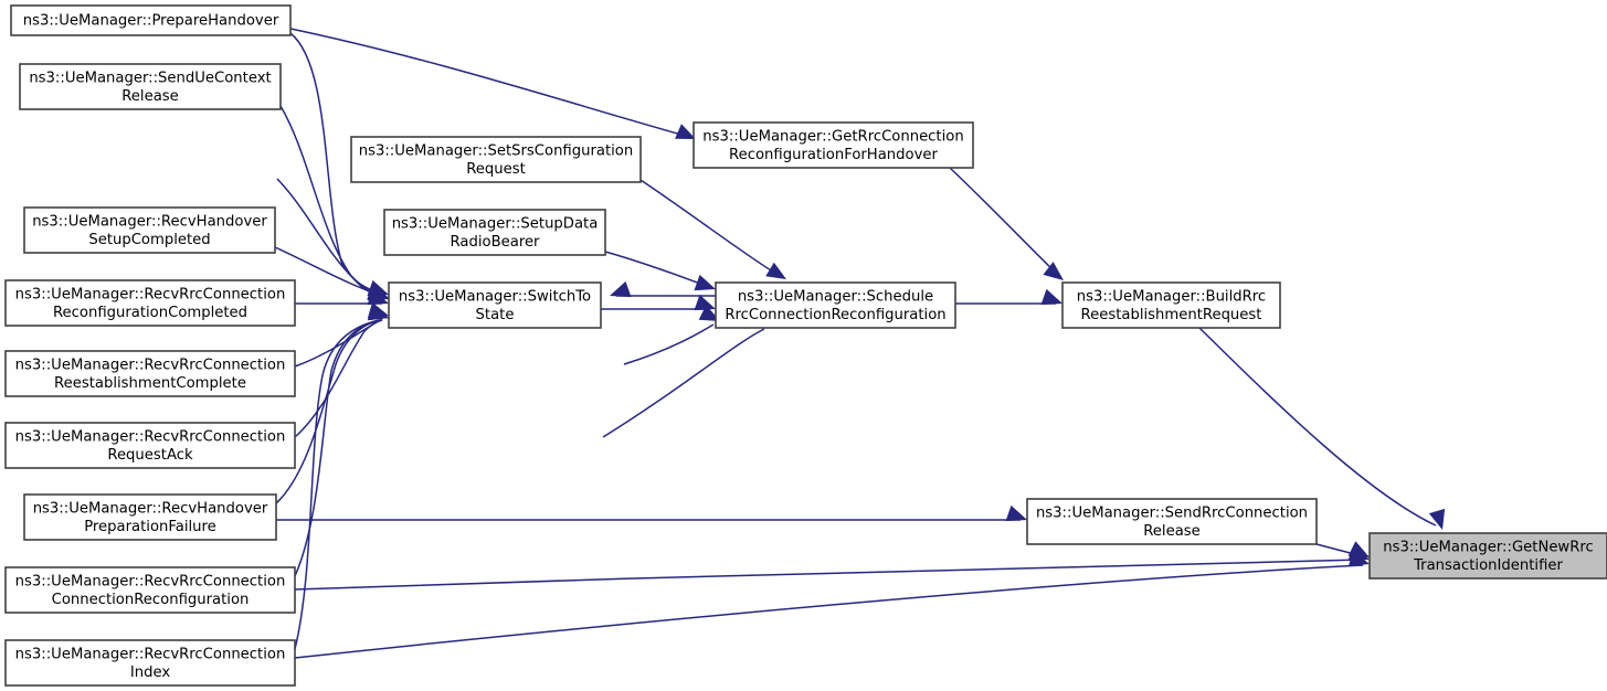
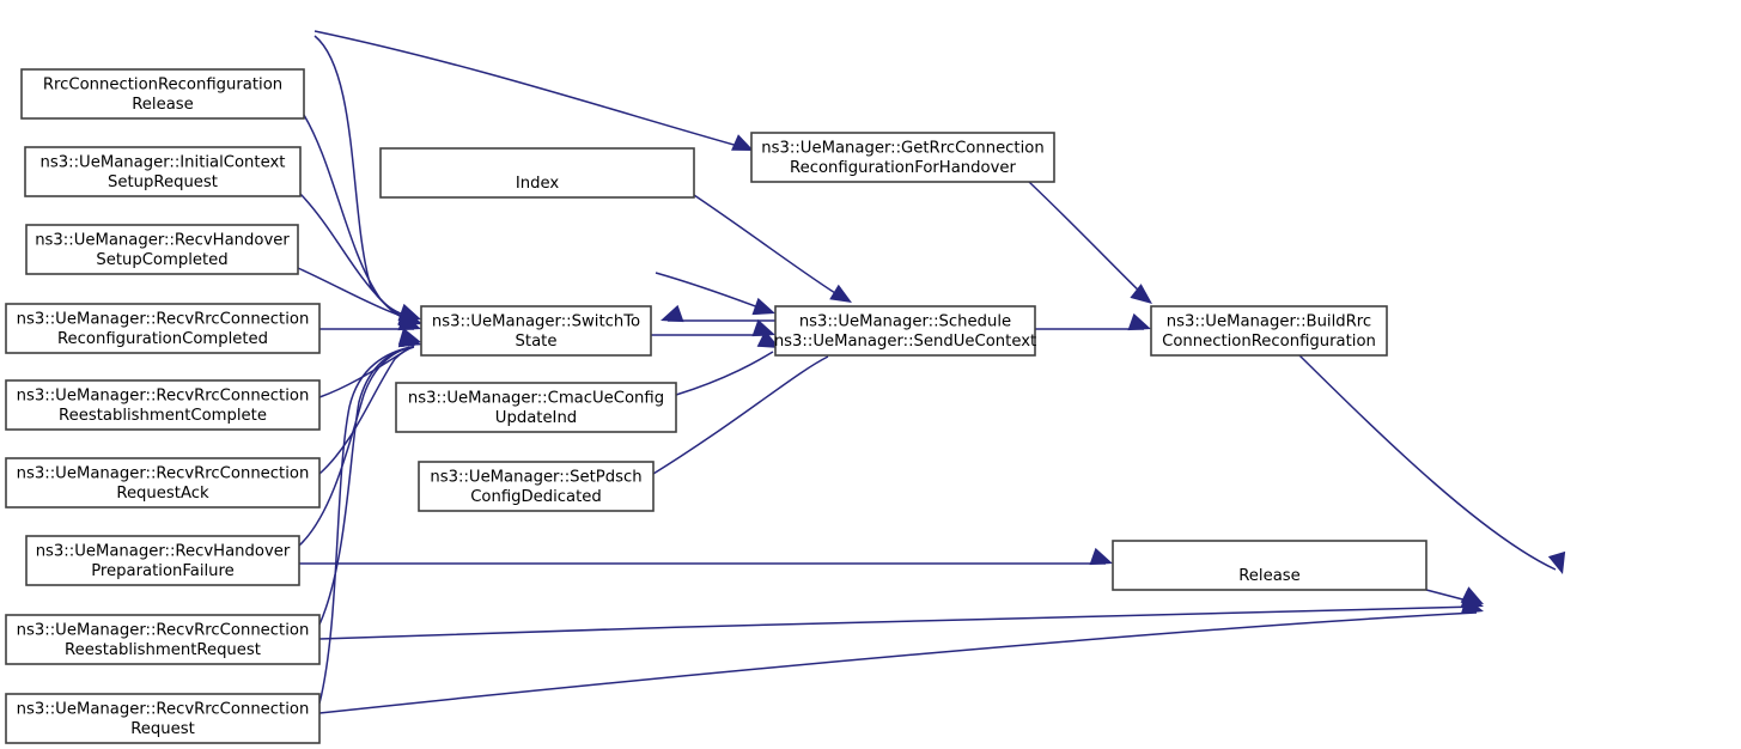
- ns3::UeManager::PrepareHandover
- ns3::UeManager::SendUeContext
+ RrcConnectionReconfiguration
  Release
+ ns3::UeManager::InitialContext
+ SetupRequest
  ns3::UeManager::RecvHandover
  SetupCompleted
  ns3::UeManager::RecvRrcConnection
  ReconfigurationCompleted
  ns3::UeManager::RecvRrcConnection
  ReestablishmentComplete
  ns3::UeManager::RecvRrcConnection
  RequestAck
  ns3::UeManager::RecvHandover
  PreparationFailure
  ns3::UeManager::RecvRrcConnection
- ConnectionReconfiguration
+ ReestablishmentRequest
  ns3::UeManager::RecvRrcConnection
- Index
+ Request
- ns3::UeManager::SetSrsConfiguration
- Request
+ Index
- ns3::UeManager::SetupData
- RadioBearer
  ns3::UeManager::SwitchTo
  State
+ ns3::UeManager::CmacUeConfig
+ UpdateInd
+ ns3::UeManager::SetPdsch
+ ConfigDedicated
  ns3::UeManager::GetRrcConnection
  ReconfigurationForHandover
  ns3::UeManager::Schedule
- RrcConnectionReconfiguration
+ ns3::UeManager::SendUeContext
  ns3::UeManager::BuildRrc
- ReestablishmentRequest
+ ConnectionReconfiguration
- ns3::UeManager::SendRrcConnection
  Release
- ns3::UeManager::GetNewRrc
- TransactionIdentifier
